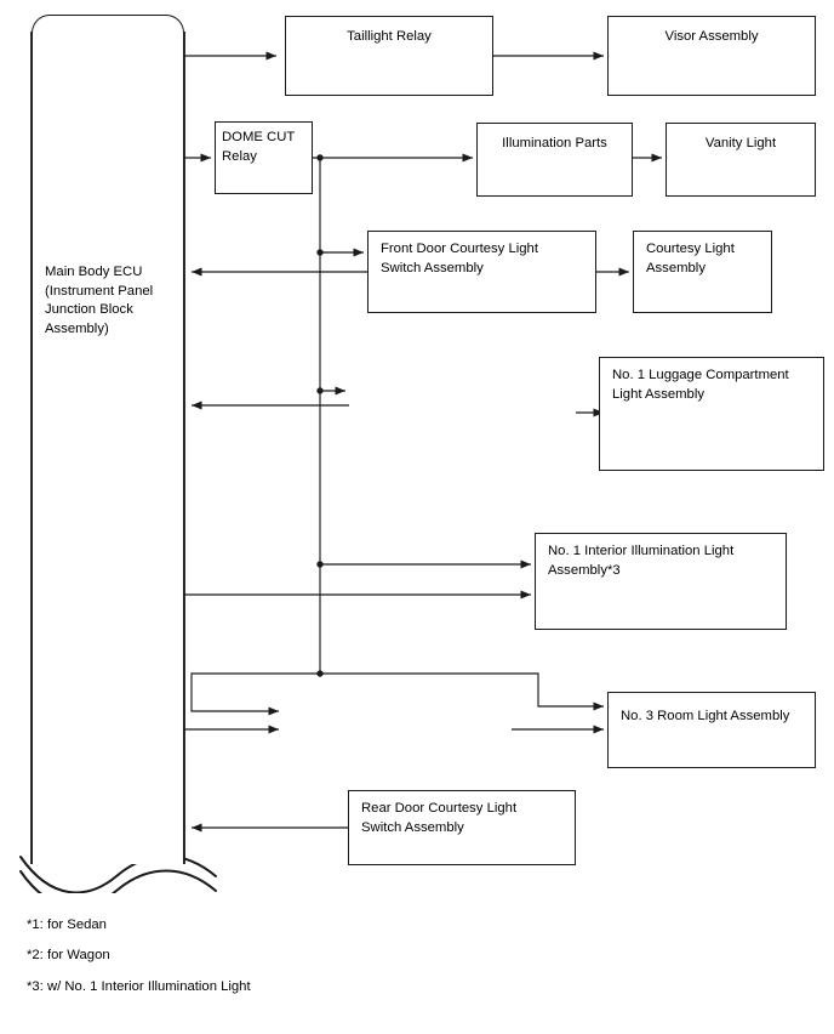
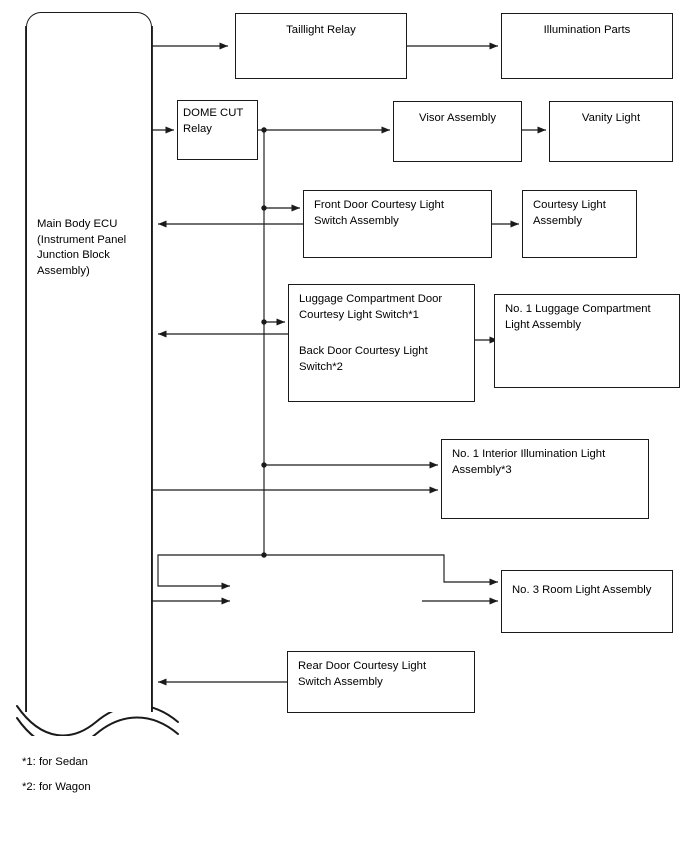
  Main Body ECU
  (Instrument Panel
  Junction Block
  Assembly)
  Taillight Relay
- Visor Assembly
+ Illumination Parts
  DOME CUT
  Relay
- Illumination Parts
+ Visor Assembly
  Vanity Light
  Front Door Courtesy Light
  Switch Assembly
  Courtesy Light
  Assembly
+ Luggage Compartment Door
+ Courtesy Light Switch*1
+ Back Door Courtesy Light
+ Switch*2
  No. 1 Luggage Compartment
  Light Assembly
  No. 1 Interior Illumination Light
  Assembly*3
  No. 3 Room Light Assembly
  Rear Door Courtesy Light
  Switch Assembly
  *1: for Sedan
  *2: for Wagon
- *3: w/ No. 1 Interior Illumination Light
